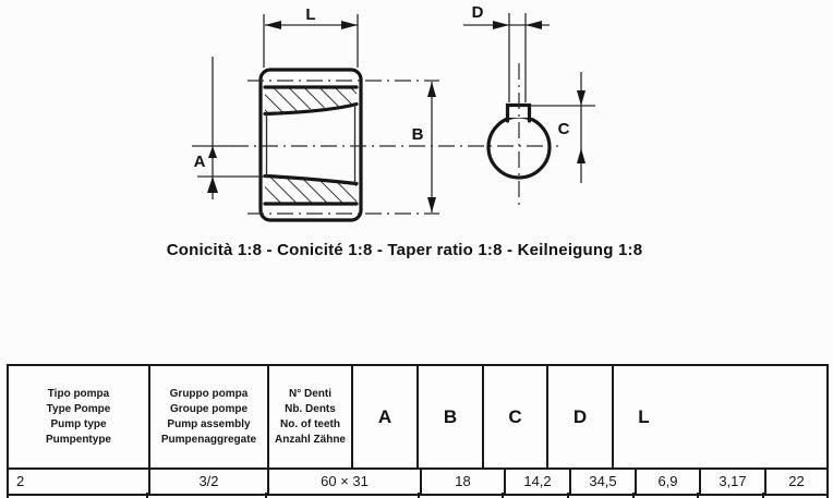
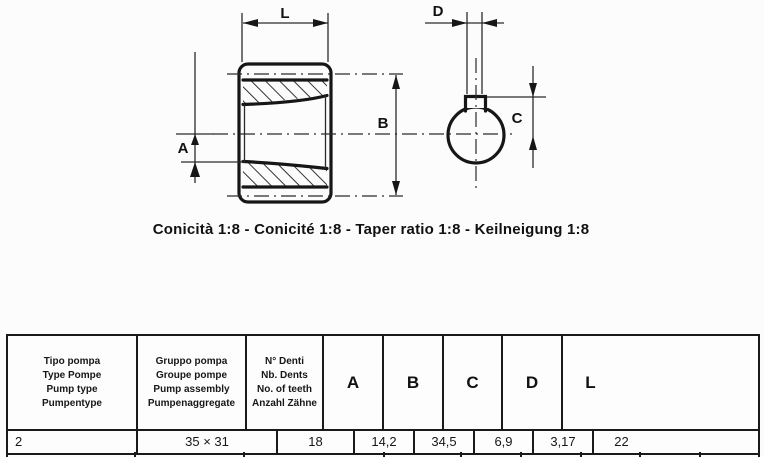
  L
  B
  A
  D
  C
  Conicità 1:8 - Conicité 1:8 - Taper ratio 1:8 - Keilneigung 1:8
  Tipo pompa
  Type Pompe
  Pump type
  Pumpentype
  Gruppo pompa
  Groupe pompe
  Pump assembly
  Pumpenaggregate
  N° Denti
  Nb. Dents
  No. of teeth
  Anzahl Zähne
  A
  B
  C
  D
  L
  2
- 3/2
- 60 × 31
+ 35 × 31
  18
  14,2
  34,5
  6,9
  3,17
  22
